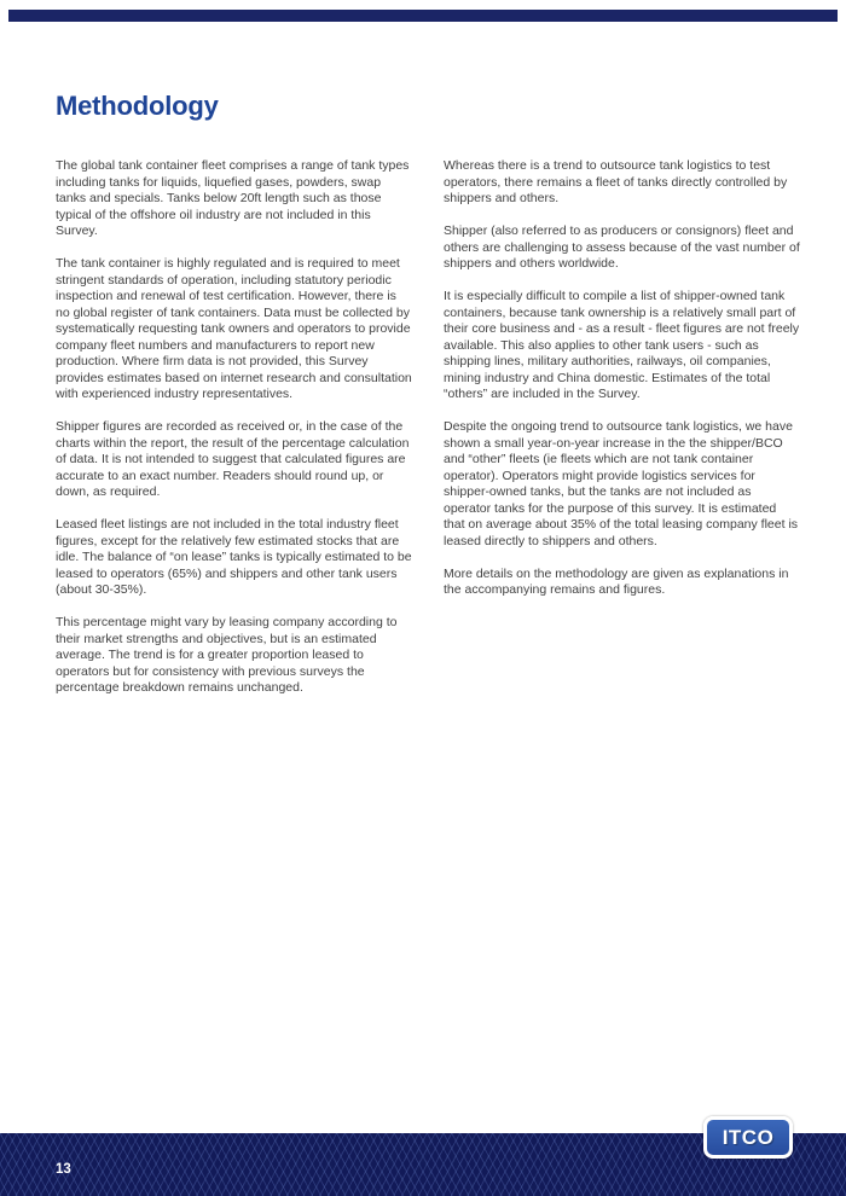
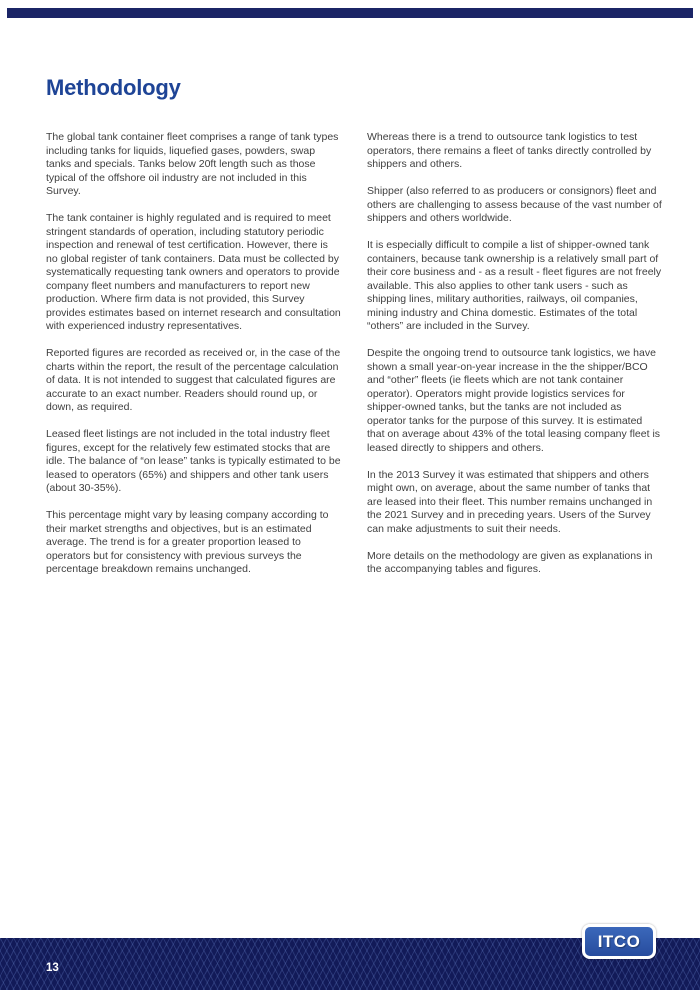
  Methodology
  The global tank container fleet comprises a range of tank types including tanks for liquids, liquefied gases, powders, swap tanks and specials. Tanks below 20ft length such as those typical of the offshore oil industry are not included in this Survey.
  The tank container is highly regulated and is required to meet stringent standards of operation, including statutory periodic inspection and renewal of test certification. However, there is no global register of tank containers. Data must be collected by systematically requesting tank owners and operators to provide company fleet numbers and manufacturers to report new production. Where firm data is not provided, this Survey provides estimates based on internet research and consultation with experienced industry representatives.
- Shipper figures are recorded as received or, in the case of the charts within the report, the result of the percentage calculation of data. It is not intended to suggest that calculated figures are accurate to an exact number. Readers should round up, or down, as required.
+ Reported figures are recorded as received or, in the case of the charts within the report, the result of the percentage calculation of data. It is not intended to suggest that calculated figures are accurate to an exact number. Readers should round up, or down, as required.
  Leased fleet listings are not included in the total industry fleet figures, except for the relatively few estimated stocks that are idle. The balance of “on lease” tanks is typically estimated to be leased to operators (65%) and shippers and other tank users (about 30-35%).
  This percentage might vary by leasing company according to their market strengths and objectives, but is an estimated average. The trend is for a greater proportion leased to operators but for consistency with previous surveys the percentage breakdown remains unchanged.
  Whereas there is a trend to outsource tank logistics to test operators, there remains a fleet of tanks directly controlled by shippers and others.
  Shipper (also referred to as producers or consignors) fleet and others are challenging to assess because of the vast number of shippers and others worldwide.
  It is especially difficult to compile a list of shipper-owned tank containers, because tank ownership is a relatively small part of their core business and - as a result - fleet figures are not freely available. This also applies to other tank users - such as shipping lines, military authorities, railways, oil companies, mining industry and China domestic. Estimates of the total “others” are included in the Survey.
- Despite the ongoing trend to outsource tank logistics, we have shown a small year-on-year increase in the the shipper/BCO and “other” fleets (ie fleets which are not tank container operator). Operators might provide logistics services for shipper-owned tanks, but the tanks are not included as operator tanks for the purpose of this survey. It is estimated that on average about 35% of the total leasing company fleet is leased directly to shippers and others.
+ Despite the ongoing trend to outsource tank logistics, we have shown a small year-on-year increase in the the shipper/BCO and “other” fleets (ie fleets which are not tank container operator). Operators might provide logistics services for shipper-owned tanks, but the tanks are not included as operator tanks for the purpose of this survey. It is estimated that on average about 43% of the total leasing company fleet is leased directly to shippers and others.
+ In the 2013 Survey it was estimated that shippers and others might own, on average, about the same number of tanks that are leased into their fleet. This number remains unchanged in the 2021 Survey and in preceding years. Users of the Survey can make adjustments to suit their needs.
- More details on the methodology are given as explanations in the accompanying remains and figures.
+ More details on the methodology are given as explanations in the accompanying tables and figures.
  13
  ITCO
